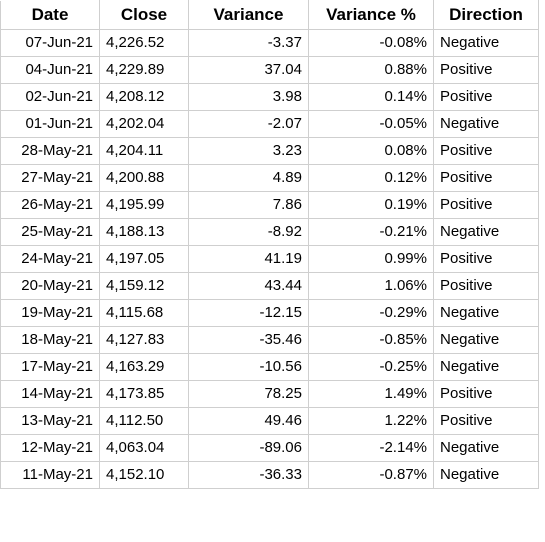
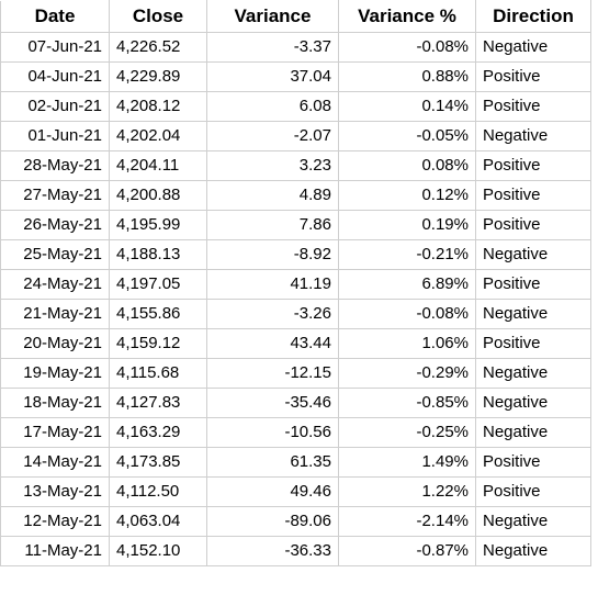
  Date	Close	Variance	Variance %	Direction
  07-Jun-21	4,226.52	-3.37	-0.08%	Negative
  04-Jun-21	4,229.89	37.04	0.88%	Positive
- 02-Jun-21	4,208.12	3.98	0.14%	Positive
+ 02-Jun-21	4,208.12	6.08	0.14%	Positive
  01-Jun-21	4,202.04	-2.07	-0.05%	Negative
  28-May-21	4,204.11	3.23	0.08%	Positive
  27-May-21	4,200.88	4.89	0.12%	Positive
  26-May-21	4,195.99	7.86	0.19%	Positive
  25-May-21	4,188.13	-8.92	-0.21%	Negative
- 24-May-21	4,197.05	41.19	0.99%	Positive
+ 24-May-21	4,197.05	41.19	6.89%	Positive
+ 21-May-21	4,155.86	-3.26	-0.08%	Negative
  20-May-21	4,159.12	43.44	1.06%	Positive
  19-May-21	4,115.68	-12.15	-0.29%	Negative
  18-May-21	4,127.83	-35.46	-0.85%	Negative
  17-May-21	4,163.29	-10.56	-0.25%	Negative
- 14-May-21	4,173.85	78.25	1.49%	Positive
+ 14-May-21	4,173.85	61.35	1.49%	Positive
  13-May-21	4,112.50	49.46	1.22%	Positive
  12-May-21	4,063.04	-89.06	-2.14%	Negative
  11-May-21	4,152.10	-36.33	-0.87%	Negative
